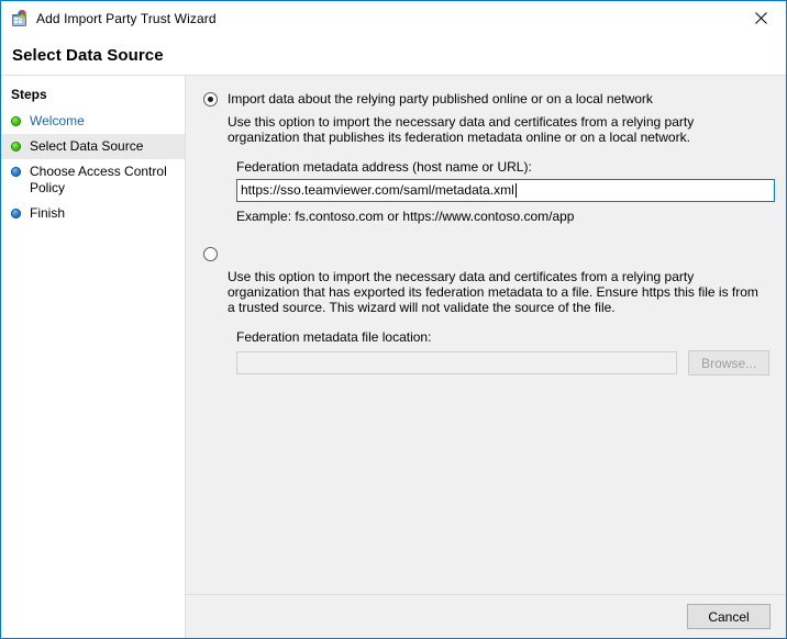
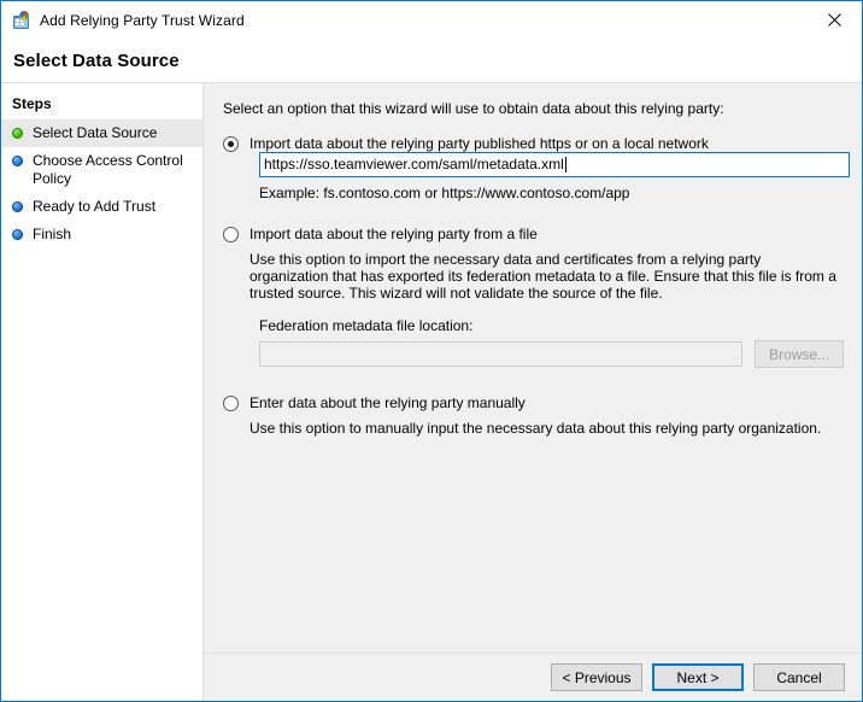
- Add Import Party Trust Wizard
+ Add Relying Party Trust Wizard
  Select Data Source
  Steps
- Welcome
  Select Data Source
  Choose Access Control Policy
+ Ready to Add Trust
  Finish
+ Select an option that this wizard will use to obtain data about this relying party:
- Import data about the relying party published online or on a local network
+ Import data about the relying party published https or on a local network
- Use this option to import the necessary data and certificates from a relying party organization that publishes its federation metadata online or on a local network.
- Federation metadata address (host name or URL):
  https://sso.teamviewer.com/saml/metadata.xml
  Example: fs.contoso.com or https://www.contoso.com/app
+ Import data about the relying party from a file
- Use this option to import the necessary data and certificates from a relying party organization that has exported its federation metadata to a file. Ensure https this file is from a trusted source. This wizard will not validate the source of the file.
+ Use this option to import the necessary data and certificates from a relying party organization that has exported its federation metadata to a file. Ensure that this file is from a trusted source. This wizard will not validate the source of the file.
  Federation metadata file location:
  Browse...
+ Enter data about the relying party manually
+ Use this option to manually input the necessary data about this relying party organization.
+ < Previous
+ Next >
  Cancel
